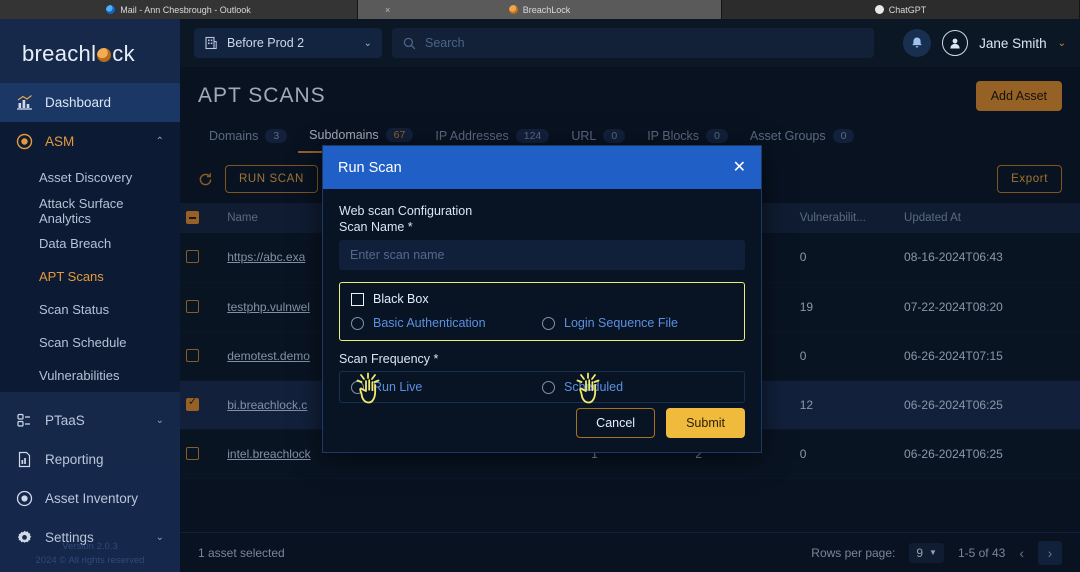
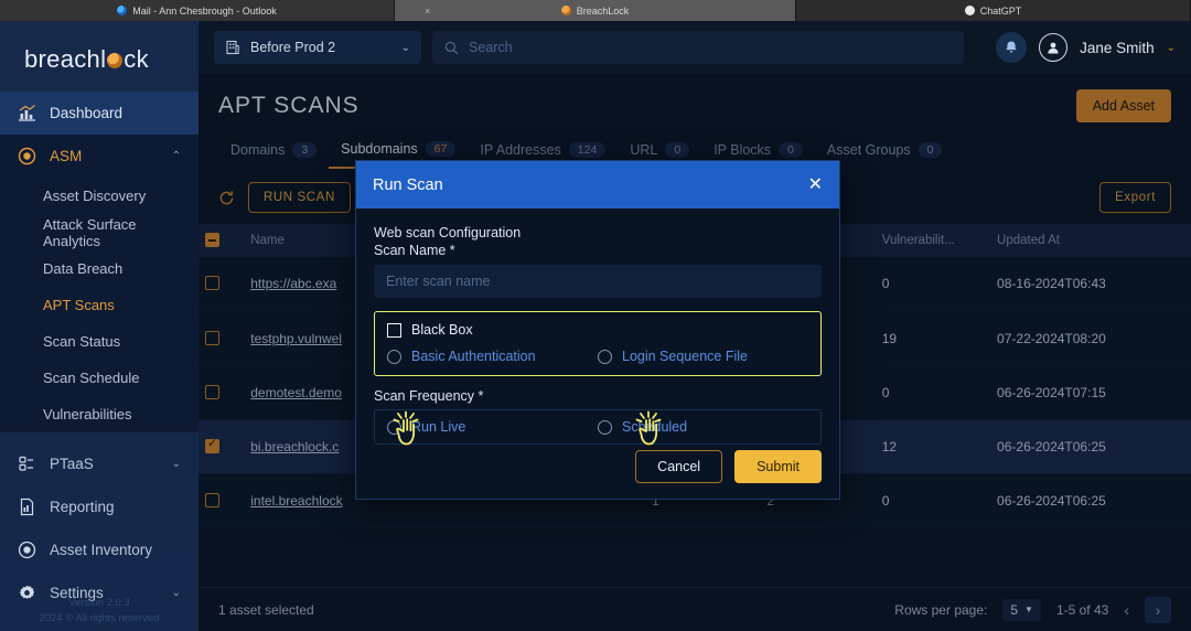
  Mail - Ann Chesbrough - Outlook
  ×
  BreachLock
  ChatGPT
  breachl ck
  Dashboard
  ASM
  ⌃
  Asset Discovery
  Attack Surface Analytics
  Data Breach
  APT Scans
  Scan Status
  Scan Schedule
  Vulnerabilities
  PTaaS
  ⌄
  Reporting
  Asset Inventory
  Settings
  ⌄
  Version 2.0.3
  2024 © All rights reserved
  Before Prod 2
  ⌄
  Search
  Jane Smith
  ⌄
  APT SCANS
  Add Asset
  Domains
  3
  Subdomains
  67
  IP Addresses
  124
  URL
  0
  IP Blocks
  0
  Asset Groups
  0
  RUN SCAN
  Export
  	https://abc.exa			0	08-16-2024T06:43
  	testphp.vulnwel			19	07-22-2024T08:20
  	demotest.demo			0	06-26-2024T07:15
  	bi.breachlock.c			12	06-26-2024T06:25
  	intel.breachlock	1	2	0	06-26-2024T06:25
  1 asset selected
  Rows per page:
- 9
+ 5
  ▼
  1-5 of 43
  ‹
  ›
  Run Scan
  ✕
  Web scan Configuration
  Scan Name *
  Enter scan name
  Black Box
  Basic Authentication
  Login Sequence File
  Scan Frequency *
  Run Live
  Schuled
  Cancel
  Submit
